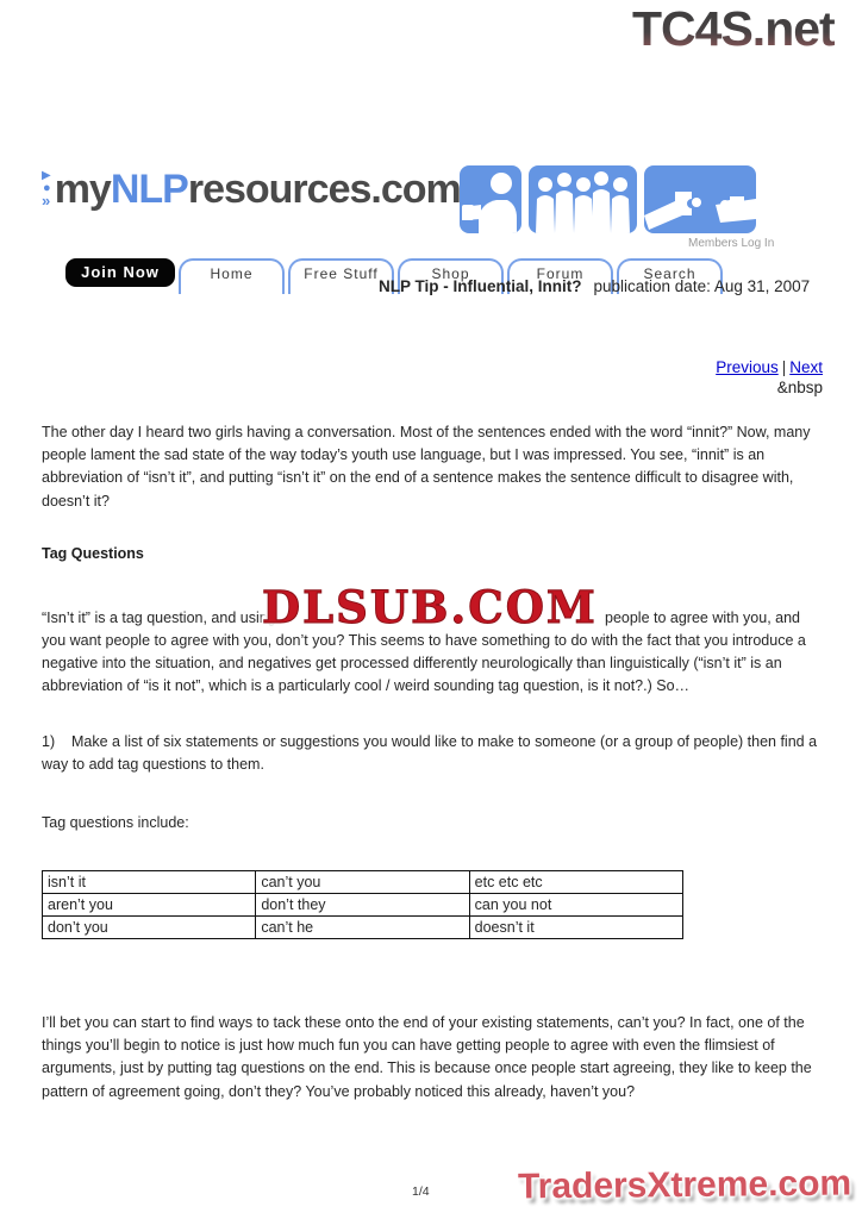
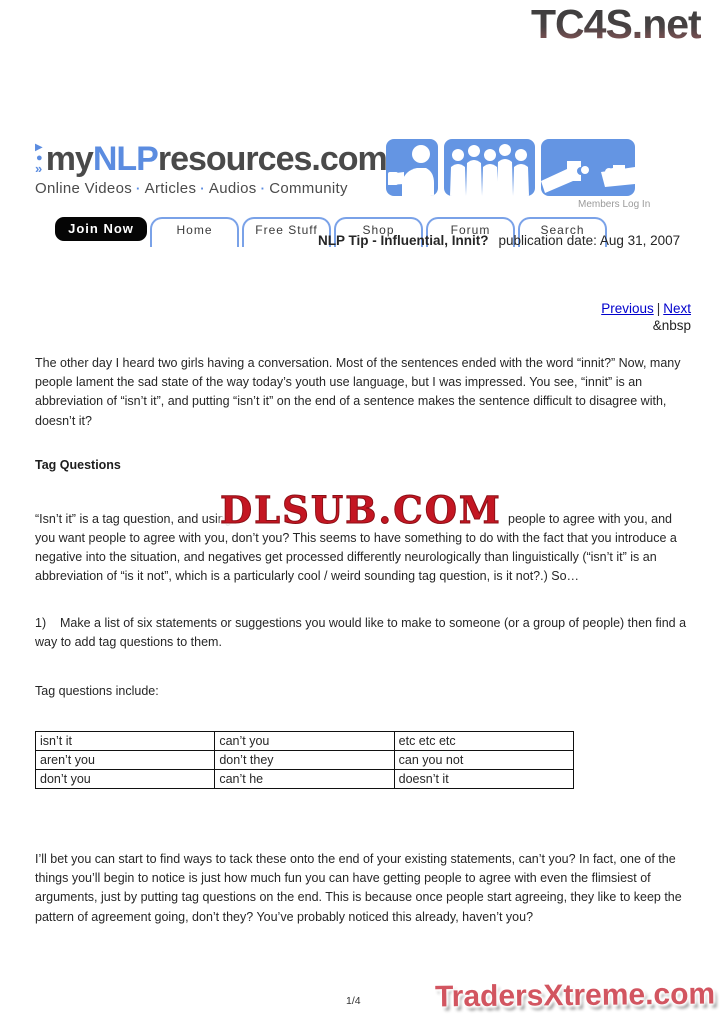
  TC4S.net
  ▶
  ●
  »
  myNLPresources.com
+ Online Videos · Articles · Audios · Community
  Members Log In
  Join Now
  Home
  Free Stuff
  Shop
  Forum
  Search
  NLP Tip - Influential, Innit? publication date: Aug 31, 2007
  Previous | Next
  &nbsp
  The other day I heard two girls having a conversation. Most of the sentences ended with the word “innit?” Now, many
  people lament the sad state of the way today’s youth use language, but I was impressed. You see, “innit” is an
  abbreviation of “isn’t it”, and putting “isn’t it” on the end of a sentence makes the sentence difficult to disagree with,
  doesn’t it?
  Tag Questions
  “Isn’t it” is a tag question, and using
  people to agree with you, and
  you want people to agree with you, don’t you? This seems to have something to do with the fact that you introduce a
  negative into the situation, and negatives get processed differently neurologically than linguistically (“isn’t it” is an
  abbreviation of “is it not”, which is a particularly cool / weird sounding tag question, is it not?.) So…
  DLSUB.COM
  1) Make a list of six statements or suggestions you would like to make to someone (or a group of people) then find a
  way to add tag questions to them.
  Tag questions include:
  isn’t it	can’t you	etc etc etc
  aren’t you	don’t they	can you not
  don’t you	can’t he	doesn’t it
  I’ll bet you can start to find ways to tack these onto the end of your existing statements, can’t you? In fact, one of the
  things you’ll begin to notice is just how much fun you can have getting people to agree with even the flimsiest of
  arguments, just by putting tag questions on the end. This is because once people start agreeing, they like to keep the
  pattern of agreement going, don’t they? You’ve probably noticed this already, haven’t you?
  1/4
  TradersXtreme.com
